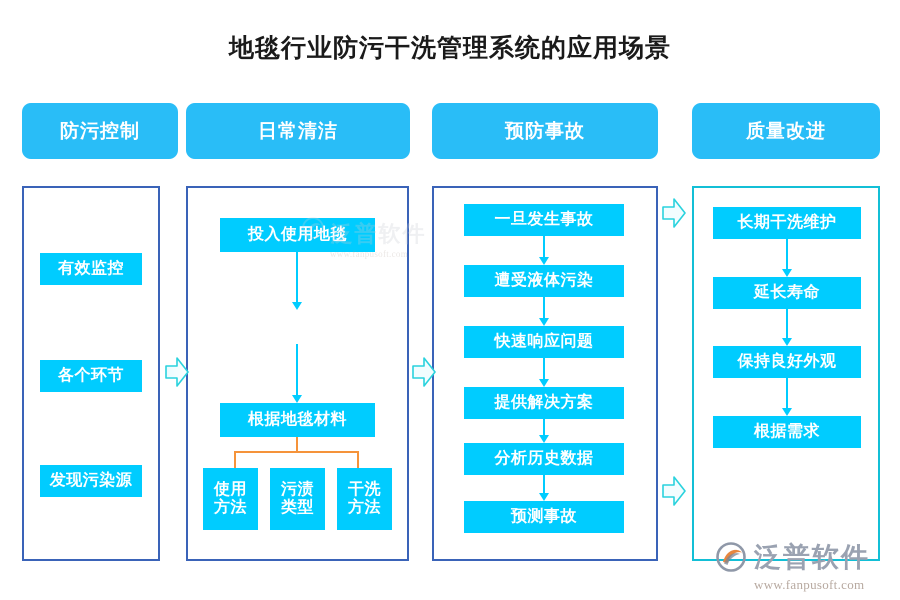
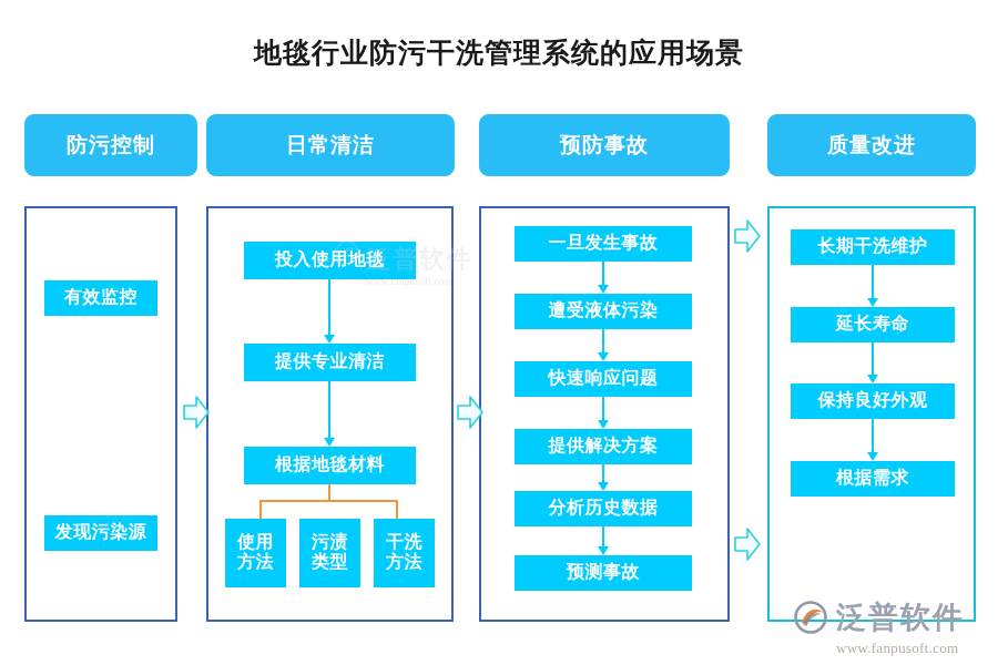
  地毯行业防污干洗管理系统的应用场景
  防污控制
  日常清洁
  预防事故
  质量改进
  有效监控
- 各个环节
  发现污染源
  投入使用地毯
+ 提供专业清洁
  根据地毯材料
  使用
  方法
  污渍
  类型
  干洗
  方法
  一旦发生事故
  遭受液体污染
  快速响应问题
  提供解决方案
  分析历史数据
  预测事故
  长期干洗维护
  延长寿命
  保持良好外观
  根据需求
  泛普软件
  www.fanpusoft.com
  泛普软件
  www.fanpusoft.com
